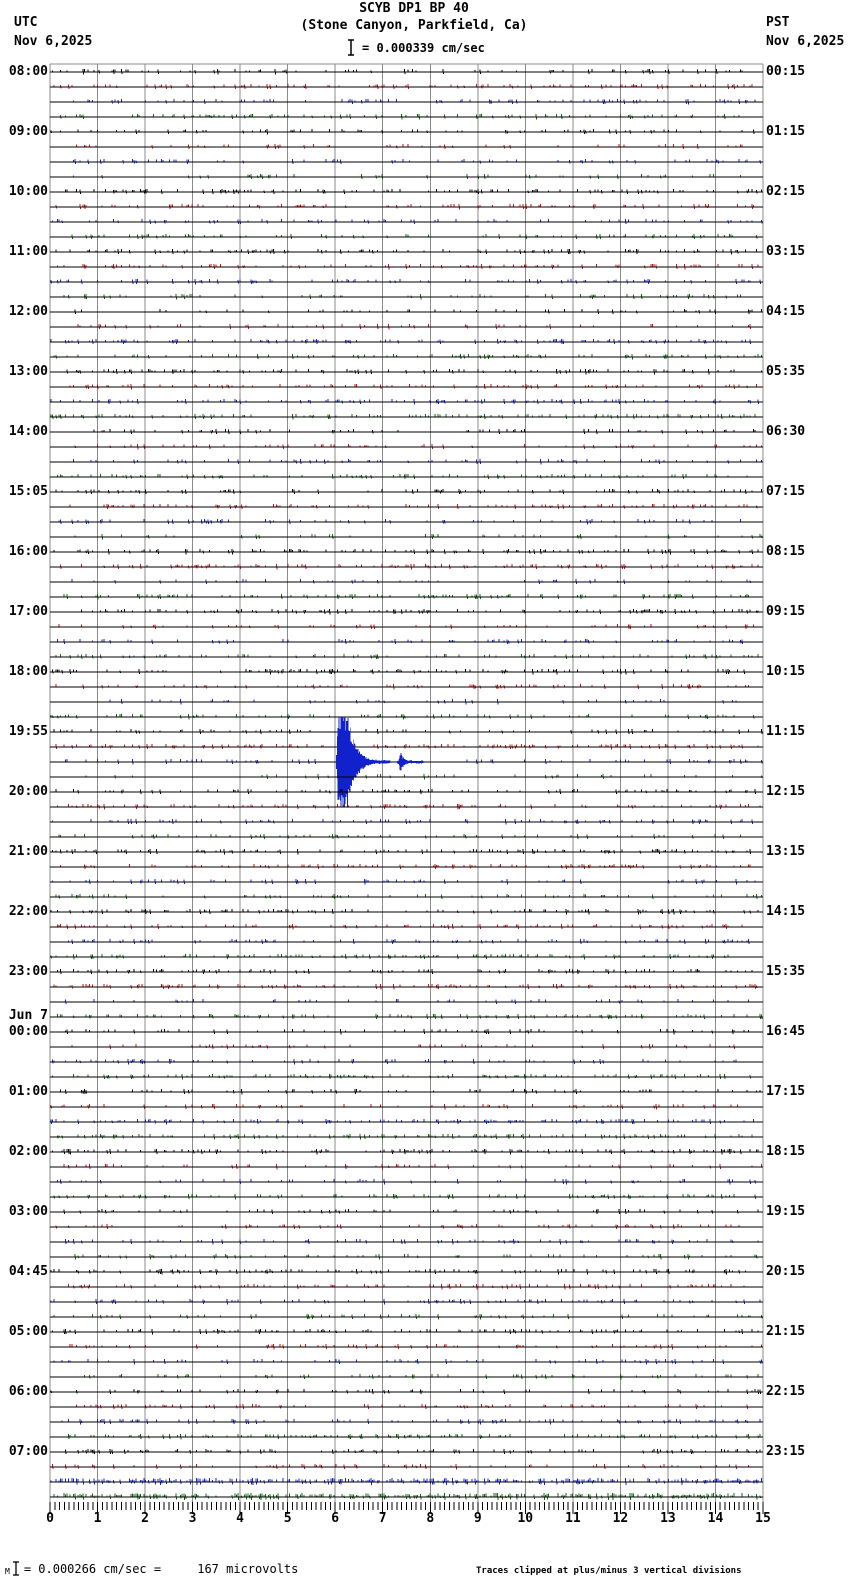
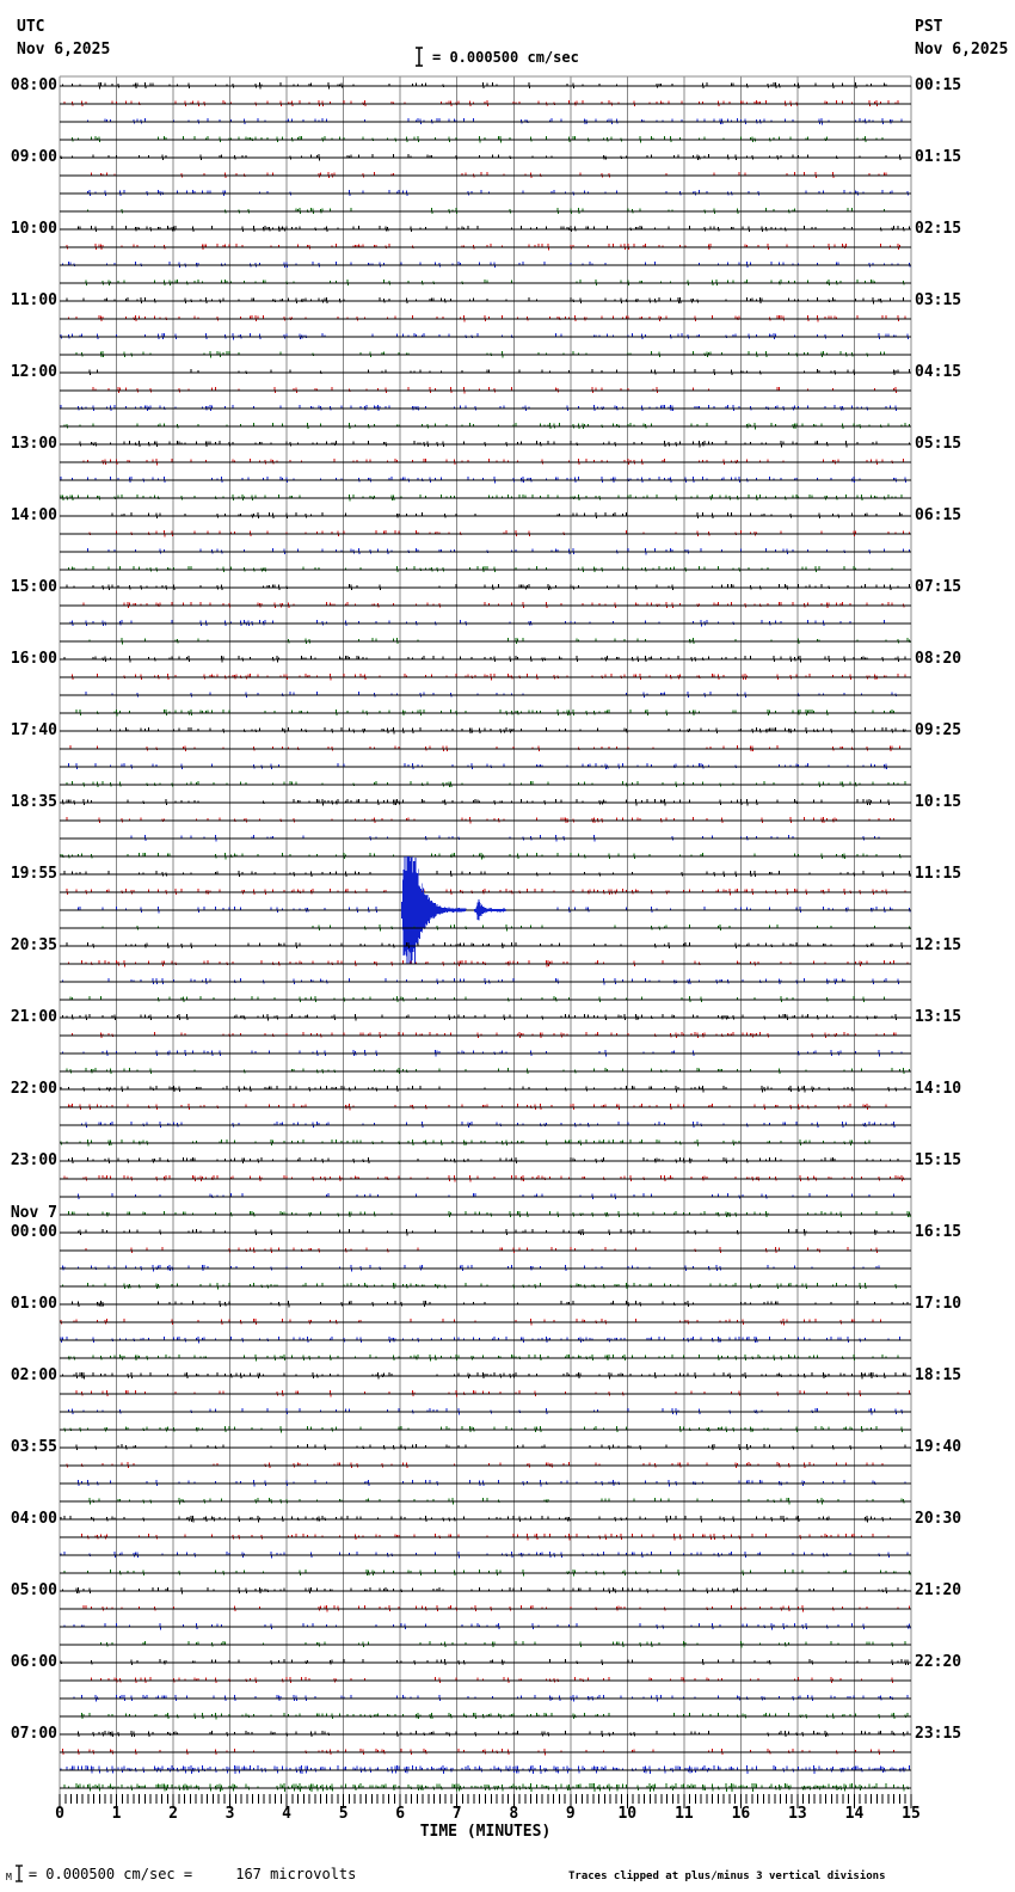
- SCYB DP1 BP 40
- (Stone Canyon, Parkfield, Ca)
  UTC
  Nov 6,2025
  PST
  Nov 6,2025
- = 0.000339 cm/sec
+ = 0.000500 cm/sec
  08:00
  09:00
  10:00
  11:00
  12:00
  13:00
  14:00
- 15:05
+ 15:00
  16:00
- 17:00
+ 17:40
- 18:00
+ 18:35
  19:55
- 20:00
+ 20:35
  21:00
  22:00
  23:00
- Jun 7
+ Nov 7
  00:00
  01:00
  02:00
- 03:00
+ 03:55
- 04:45
+ 04:00
  05:00
  06:00
  07:00
  00:15
  01:15
  02:15
  03:15
  04:15
- 05:35
+ 05:15
- 06:30
+ 06:15
  07:15
- 08:15
+ 08:20
- 09:15
+ 09:25
  10:15
  11:15
  12:15
  13:15
- 14:15
+ 14:10
- 15:35
+ 15:15
- 16:45
+ 16:15
- 17:15
+ 17:10
  18:15
- 19:15
+ 19:40
- 20:15
+ 20:30
- 21:15
+ 21:20
- 22:15
+ 22:20
  23:15
  0
  1
  2
  3
  4
  5
  6
  7
  8
  9
  10
  11
- 12
+ 16
  13
  14
  15
+ TIME (MINUTES)
  M
- = 0.000266 cm/sec = 167 microvolts
+ = 0.000500 cm/sec = 167 microvolts
  Traces clipped at plus/minus 3 vertical divisions
